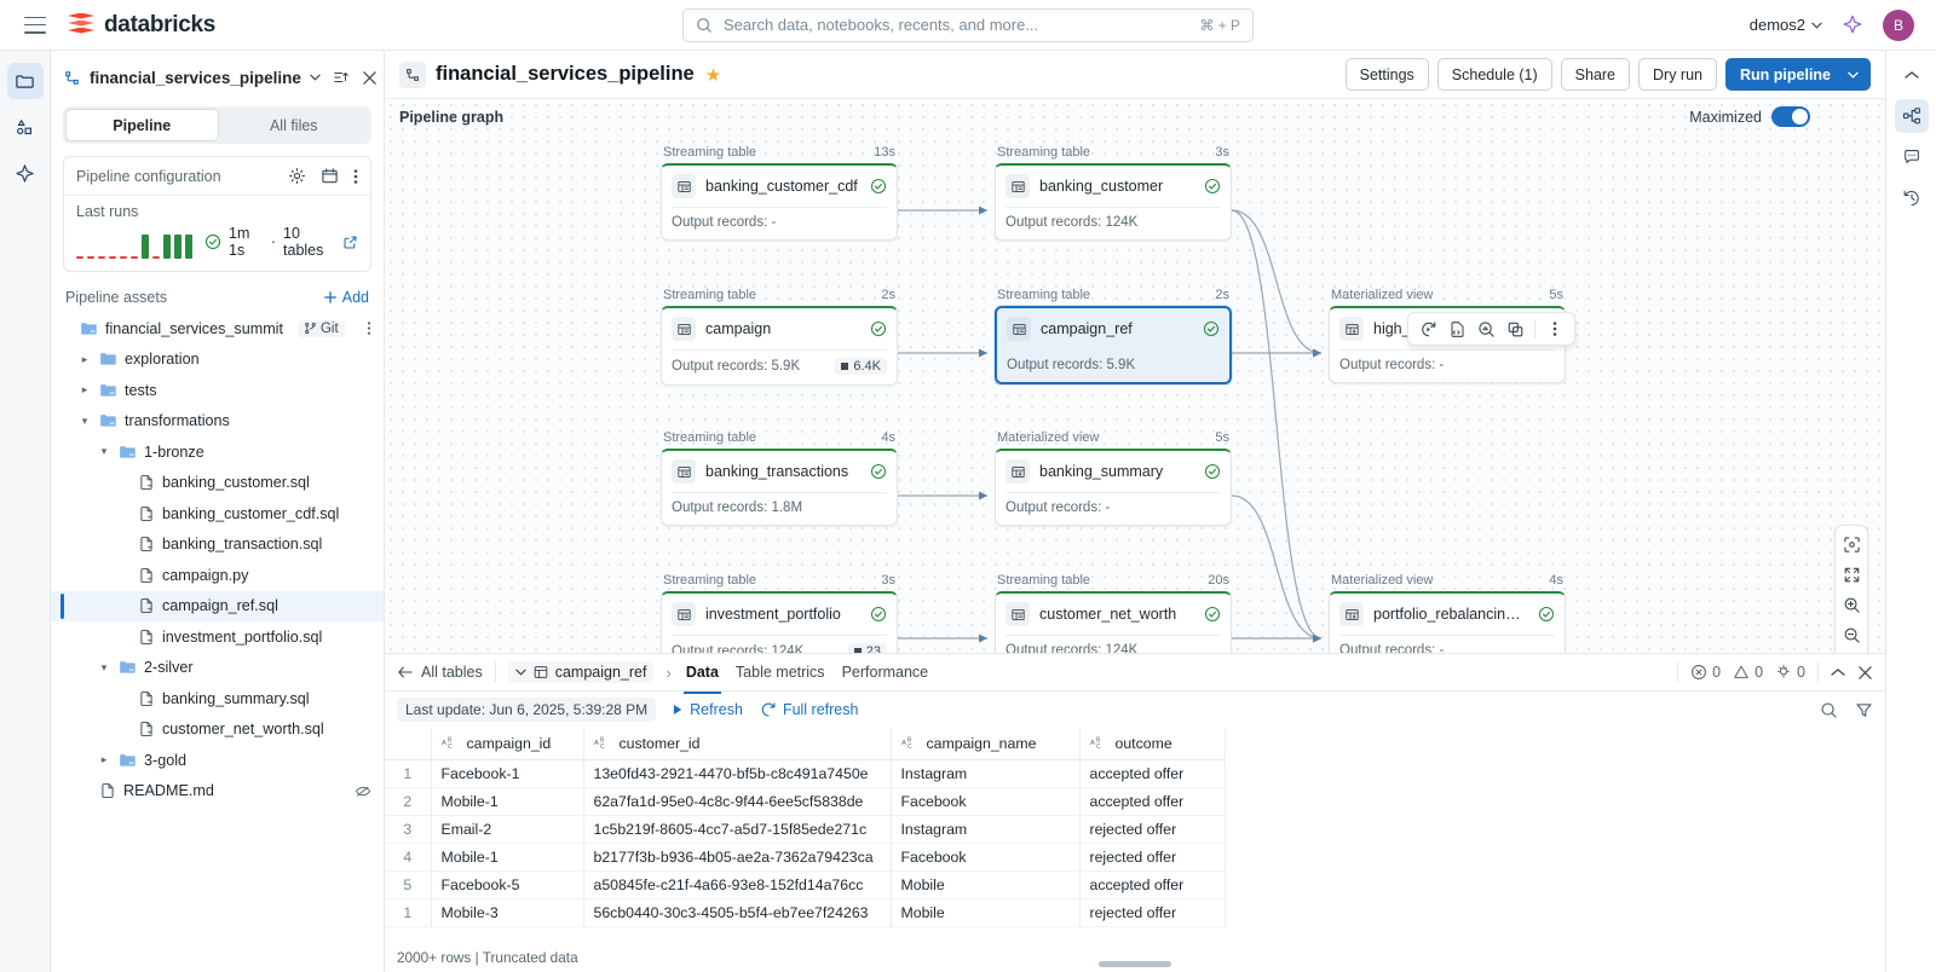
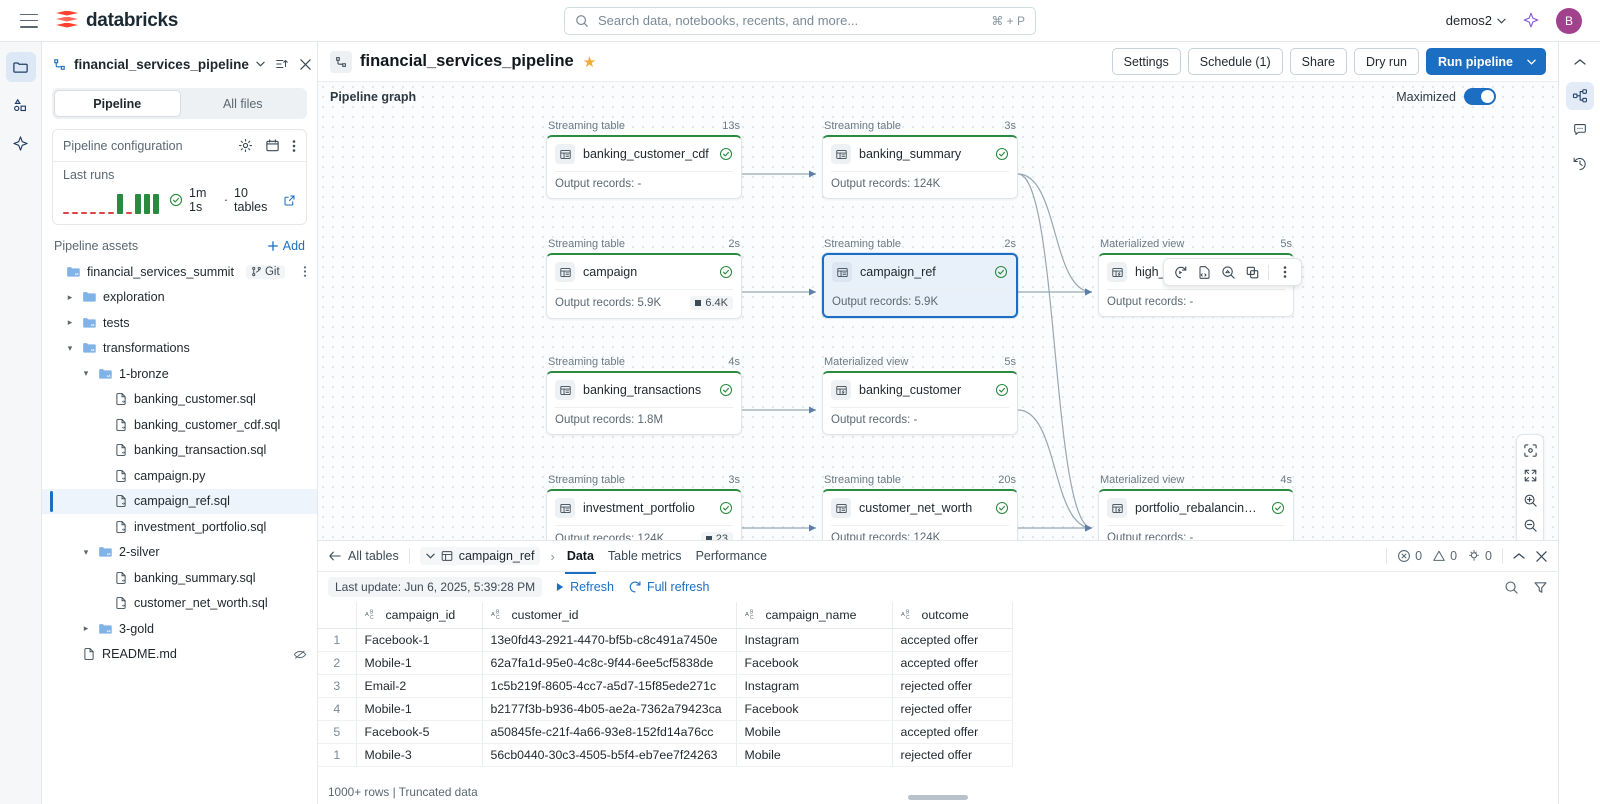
  databricks
  Search data, notebooks, recents, and more...
  ⌘ + P
  demos2
  B
  financial_services_pipeline
  Pipeline
  All files
  Pipeline configuration
  Last runs
  1m 1s
  ·
  10 tables
  Pipeline assets
  Add
  financial_services_summit
  Git
  ▸
  exploration
  ▸
  tests
  ▾
  transformations
  ▾
  1-bronze
  banking_customer.sql
  banking_customer_cdf.sql
  banking_transaction.sql
  campaign.py
  campaign_ref.sql
  investment_portfolio.sql
  ▾
  2-silver
  banking_summary.sql
  customer_net_worth.sql
  ▸
  3-gold
  README.md
  financial_services_pipeline
  ★
  Settings
  Schedule (1)
  Share
  Dry run
  Run pipeline
  Pipeline graph
  Maximized
  Streaming table
  13s
  banking_customer_cdf
  Output records: -
  Streaming table
  3s
- banking_customer
+ banking_summary
  Output records: 124K
  Streaming table
  2s
  campaign
  Output records: 5.9K
  6.4K
  Streaming table
  2s
  campaign_ref
  Output records: 5.9K
  Materialized view
  5s
  Output records: -
  Streaming table
  4s
  banking_transactions
  Output records: 1.8M
  Materialized view
  5s
- banking_summary
+ banking_customer
  Output records: -
  Streaming table
  3s
  investment_portfolio
  Output records: 124K
  23
  Streaming table
  20s
  customer_net_worth
  Output records: 124K
  Materialized view
  4s
  portfolio_rebalancing_o
  Output records: -
  All tables
  campaign_ref
  ›
  Data
  Table metrics
  Performance
  0
  0
  0
  Last update: Jun 6, 2025, 5:39:28 PM
  Refresh
  Full refresh
  	campaign_id	customer_id	campaign_name	outcome
  1	Facebook-1	13e0fd43-2921-4470-bf5b-c8c491a7450e	Instagram	accepted offer
  2	Mobile-1	62a7fa1d-95e0-4c8c-9f44-6ee5cf5838de	Facebook	accepted offer
  3	Email-2	1c5b219f-8605-4cc7-a5d7-15f85ede271c	Instagram	rejected offer
  4	Mobile-1	b2177f3b-b936-4b05-ae2a-7362a79423ca	Facebook	rejected offer
  5	Facebook-5	a50845fe-c21f-4a66-93e8-152fd14a76cc	Mobile	accepted offer
  1	Mobile-3	56cb0440-30c3-4505-b5f4-eb7ee7f24263	Mobile	rejected offer
- 2000+ rows | Truncated data
+ 1000+ rows | Truncated data
